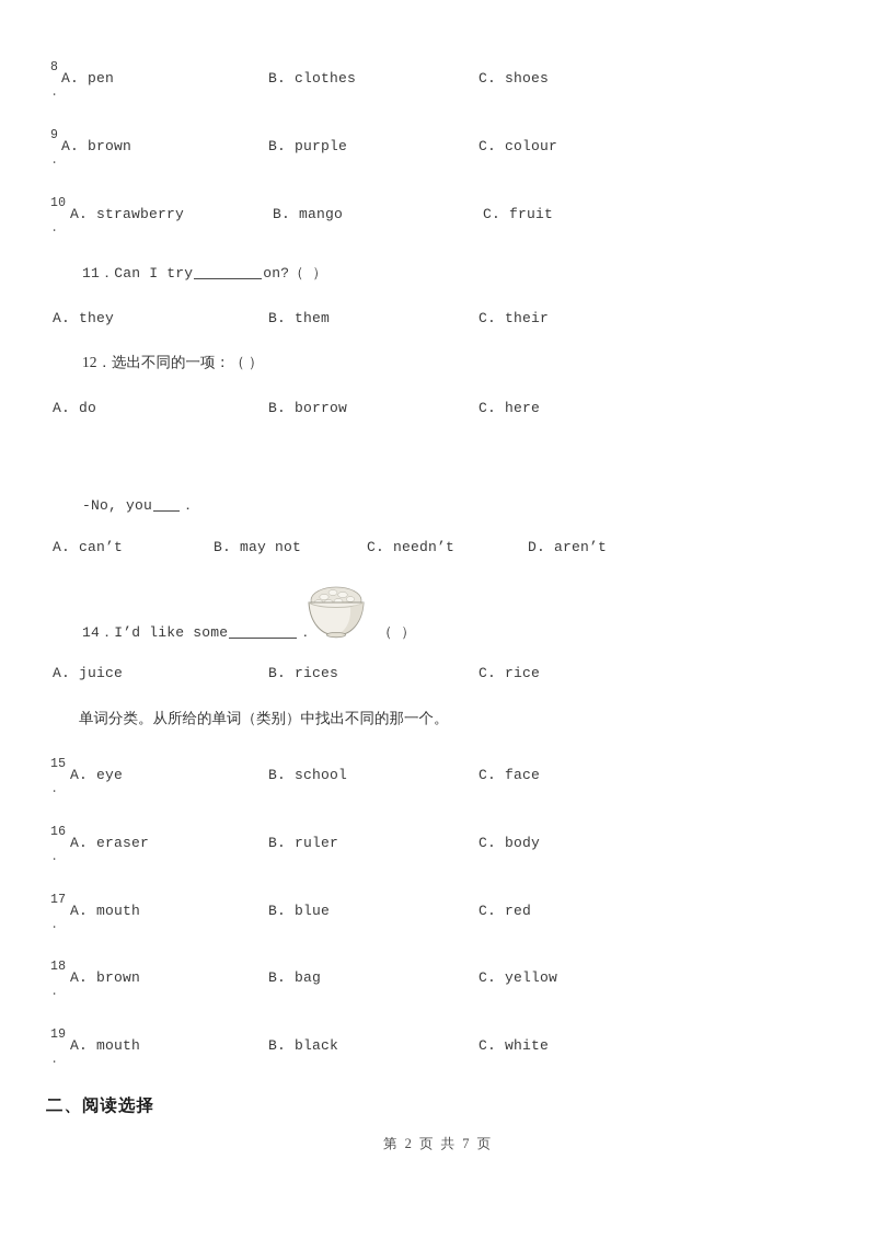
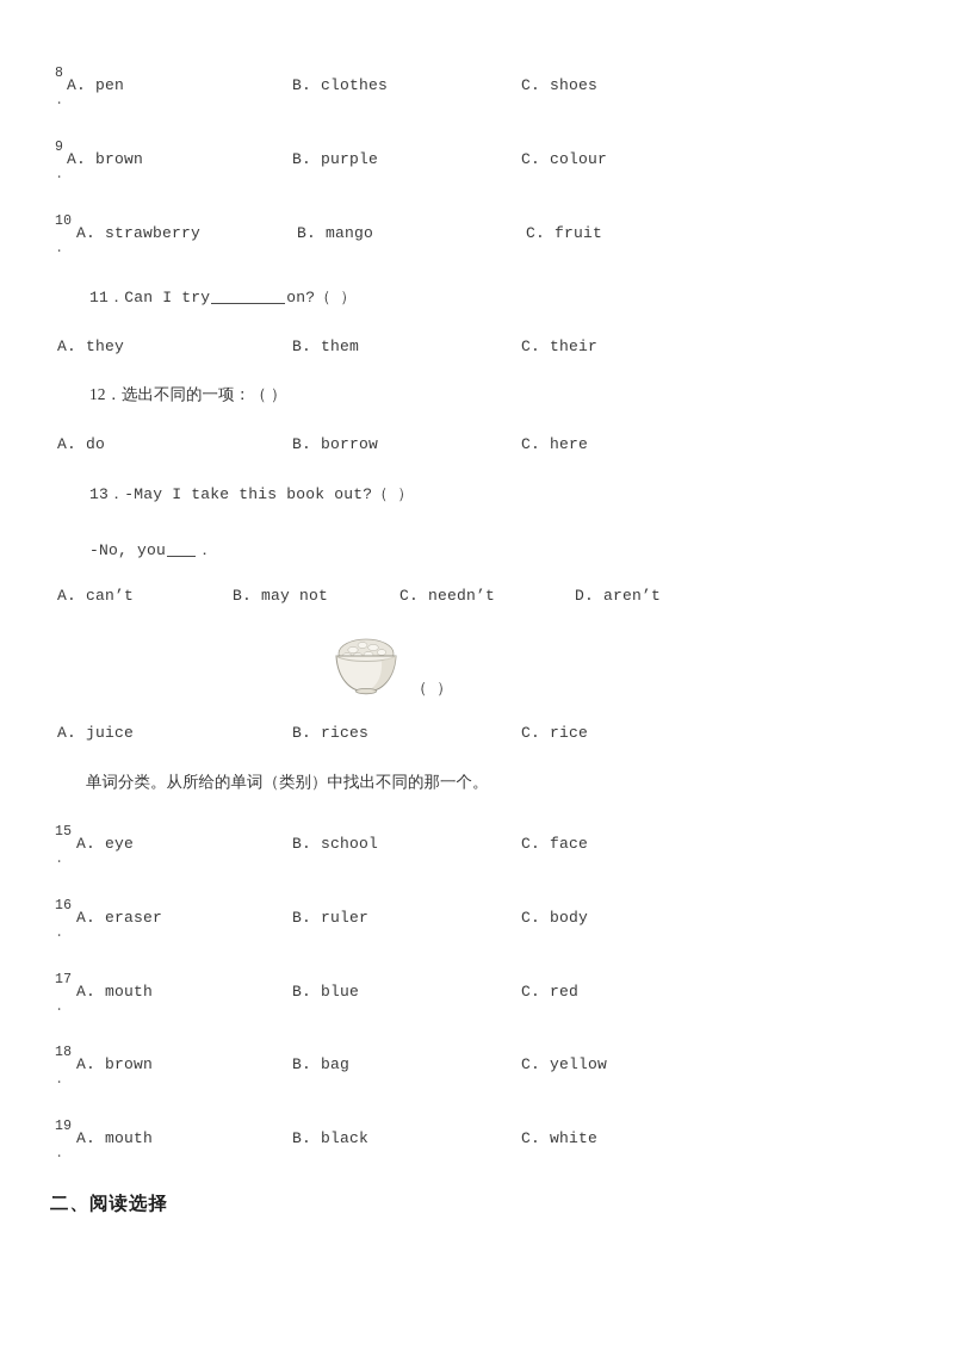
  8
  .
  A. pen
  B. clothes
  C. shoes
  9
  .
  A. brown
  B. purple
  C. colour
  10
  .
  A. strawberry
  B. mango
  C. fruit
  11．Can I try on?（ ）
  A. they
  B. them
  C. their
  12．选出不同的一项：（ ）
  A. do
  B. borrow
  C. here
+ 13．-May I take this book out?（ ）
  -No, you ．
  A. can’t
  B. may not
  C. needn’t
  D. aren’t
- 14．I’d like some ．
  （ ）
  A. juice
  B. rices
  C. rice
  单词分类。从所给的单词（类别）中找出不同的那一个。
  15
  .
  A. eye
  B. school
  C. face
  16
  .
  A. eraser
  B. ruler
  C. body
  17
  .
  A. mouth
  B. blue
  C. red
  18
  .
  A. brown
  B. bag
  C. yellow
  19
  .
  A. mouth
  B. black
  C. white
  二、阅读选择
- 第 2 页 共 7 页
